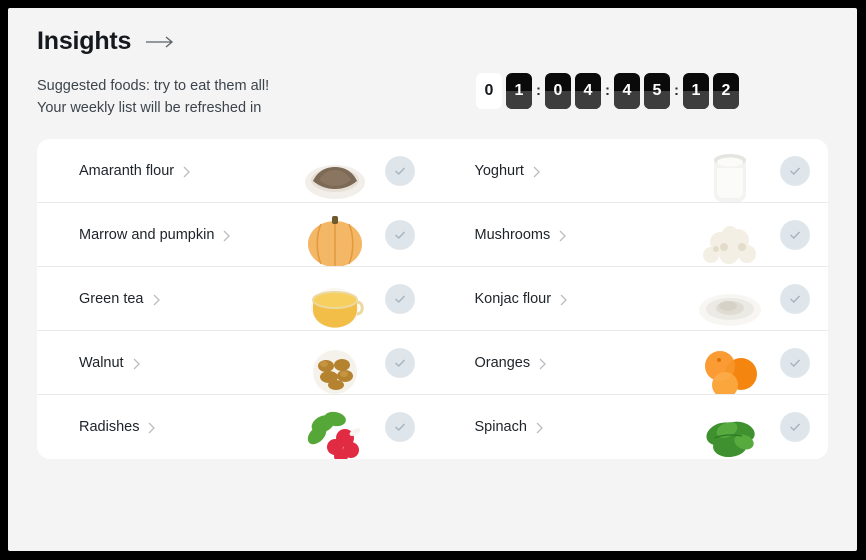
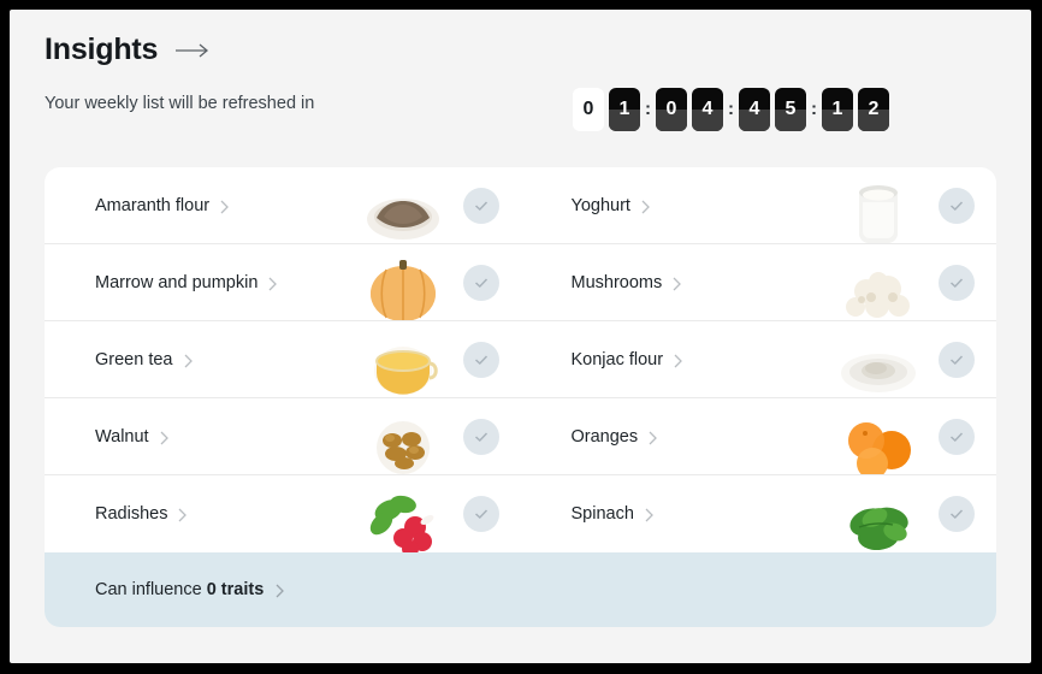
  Insights
- Suggested foods: try to eat them all!
  Your weekly list will be refreshed in
  0
  1
  :
  0
  4
  :
  4
  5
  :
  1
  2
  Amaranth flour
  Yoghurt
  Marrow and pumpkin
  Mushrooms
  Green tea
  Konjac flour
  Walnut
  Oranges
  Radishes
  Spinach
+ Can influence 0 traits
